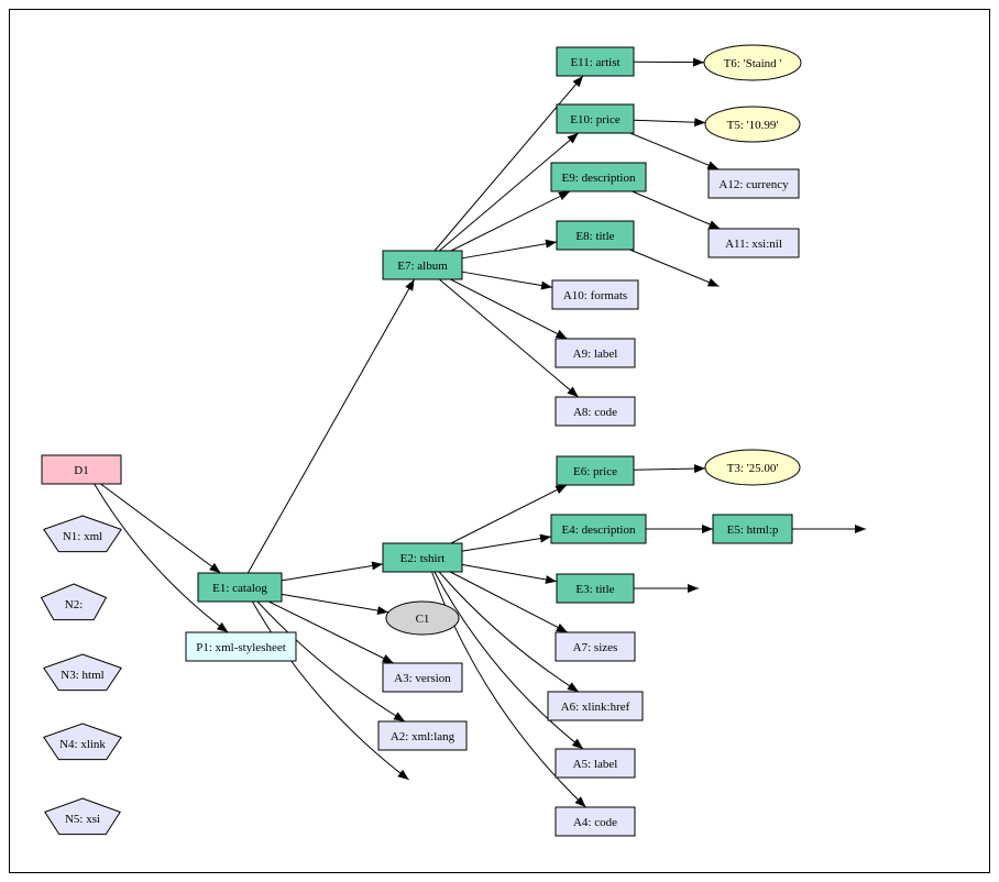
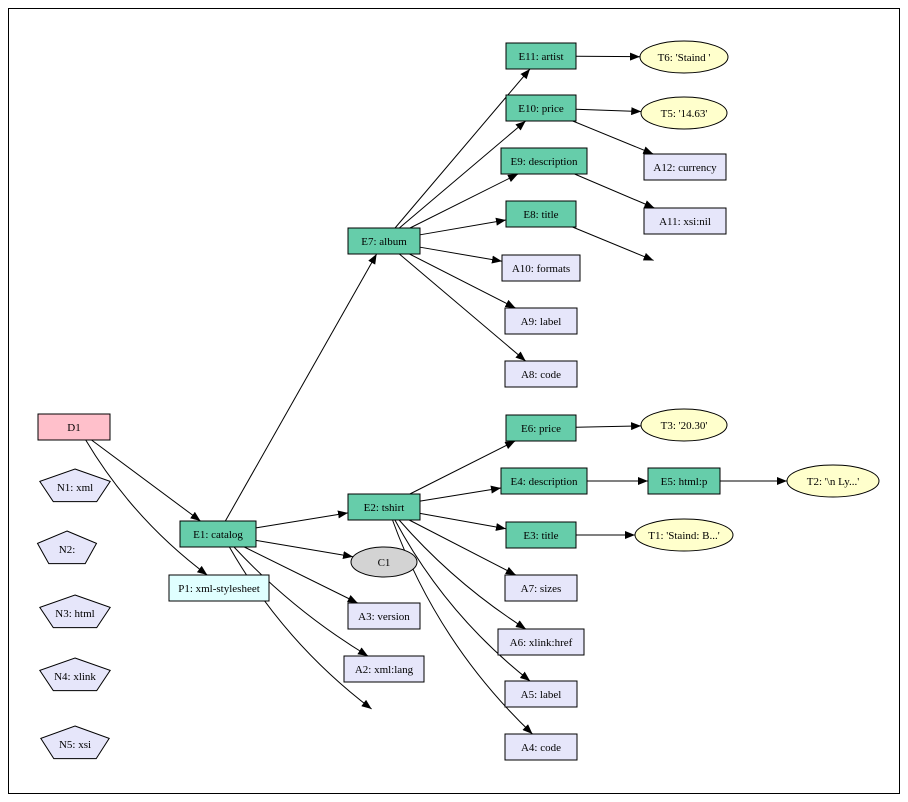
  D1
  N1: xml
  N2:
  N3: html
  N4: xlink
  N5: xsi
  P1: xml-stylesheet
  E1: catalog
  C1
  A3: version
  A2: xml:lang
  E2: tshirt
  E7: album
  E11: artist
  E10: price
  E9: description
  E8: title
  A10: formats
  A9: label
  A8: code
  T6: 'Staind '
- T5: '10.99'
+ T5: '14.63'
  A12: currency
  A11: xsi:nil
  E6: price
  E4: description
  E3: title
  A7: sizes
  A6: xlink:href
  A5: label
  A4: code
- T3: '25.00'
+ T3: '20.30'
  E5: html:p
+ T2: '\n Ly...'
+ T1: 'Staind: B...'
